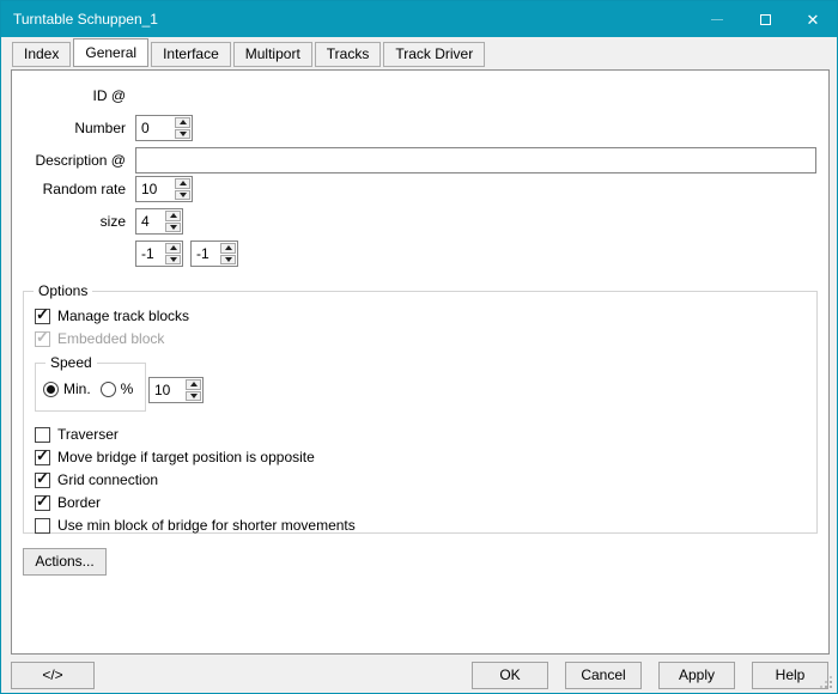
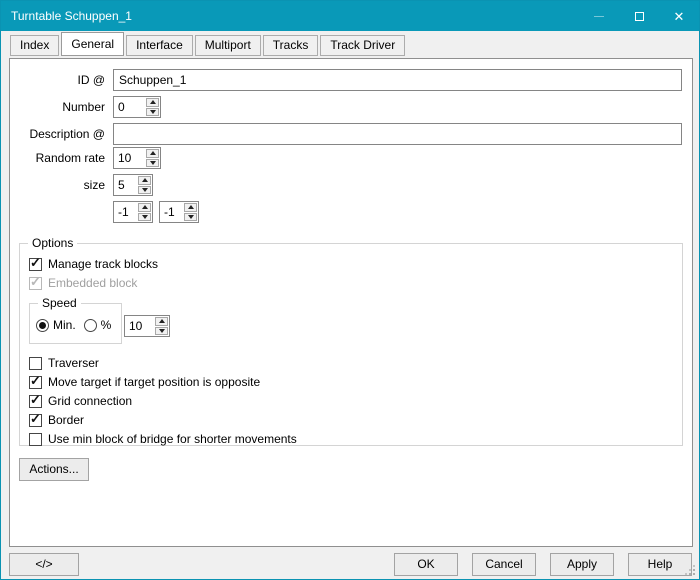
  Turntable Schuppen_1
  ✕
  Index
  General
  Interface
  Multiport
  Tracks
  Track Driver
  ID @
+ Schuppen_1
  Number
  0
  Description @
  Random rate
  10
  size
- 4
+ 5
  -1
  -1
  Options
  ✓
  Manage track blocks
  ✓
  Embedded block
  Speed
  Min.
  %
  10
  Traverser
  ✓
- Move bridge if target position is opposite
+ Move target if target position is opposite
  ✓
  Grid connection
  ✓
  Border
  Use min block of bridge for shorter movements
  Actions...
  </>
  OK
  Cancel
  Apply
  Help
